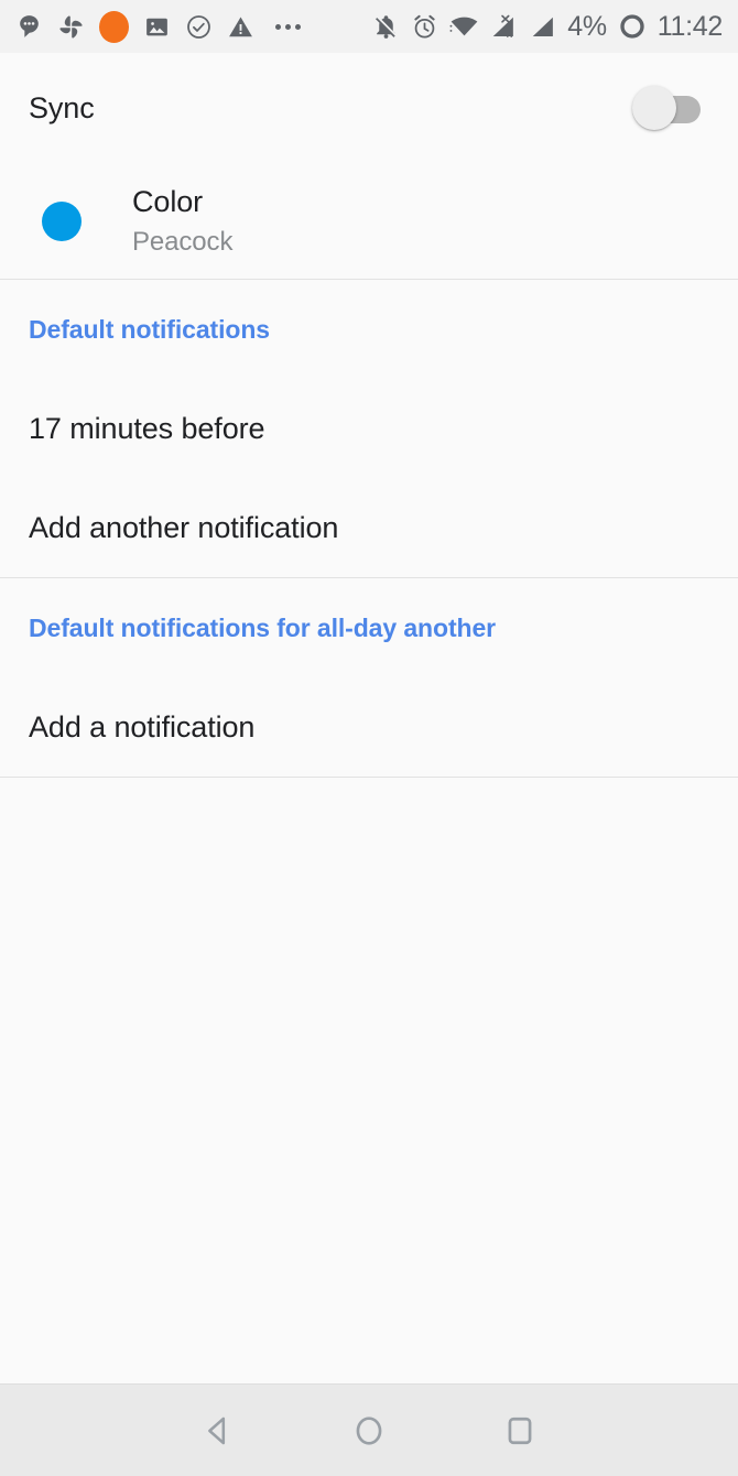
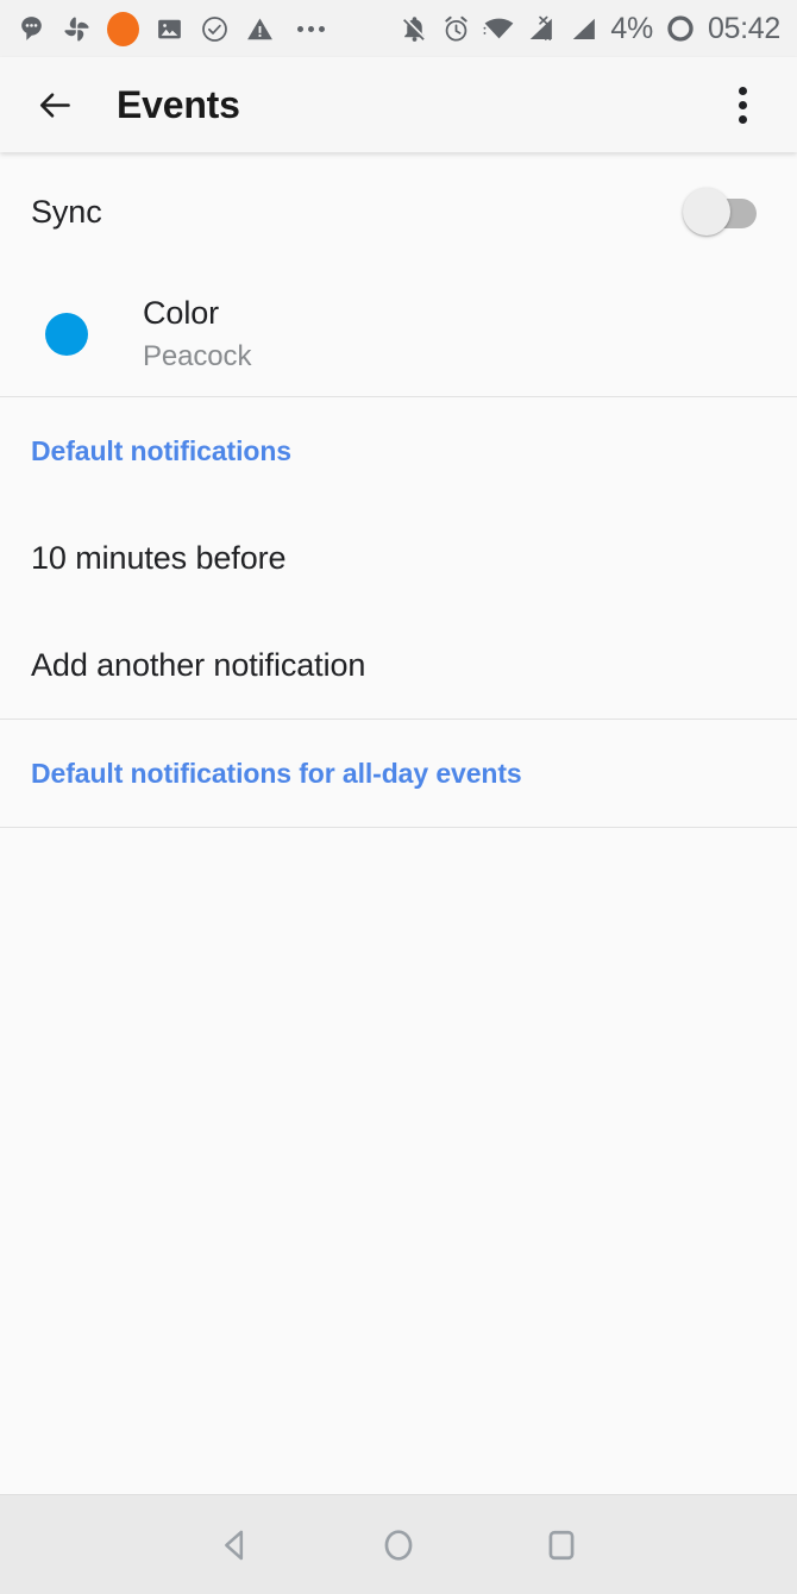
  R
  4%
- 11:42
+ 05:42
+ Events
  Sync
  Color
  Peacock
  Default notifications
- 17 minutes before
+ 10 minutes before
  Add another notification
- Default notifications for all-day another
+ Default notifications for all-day events
- Add a notification
